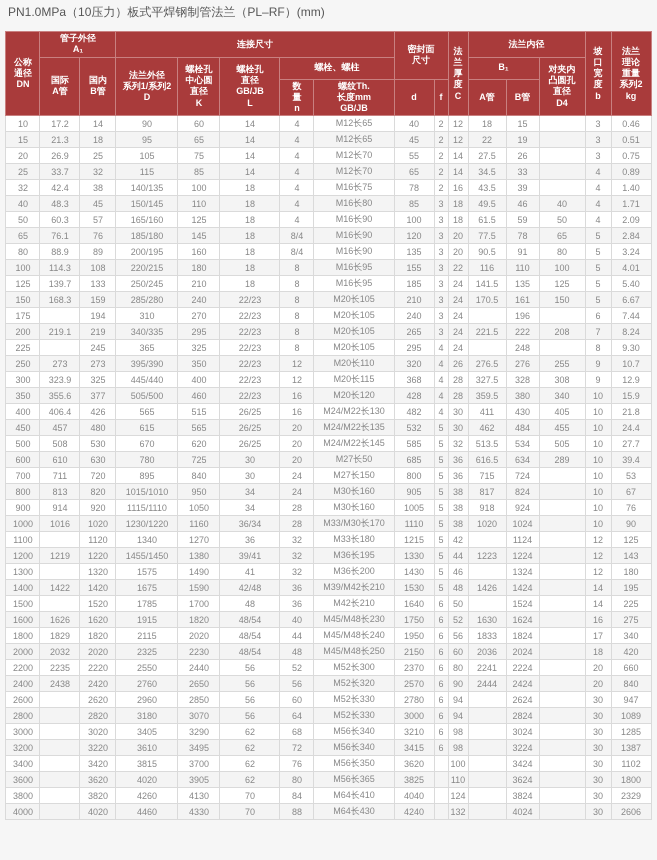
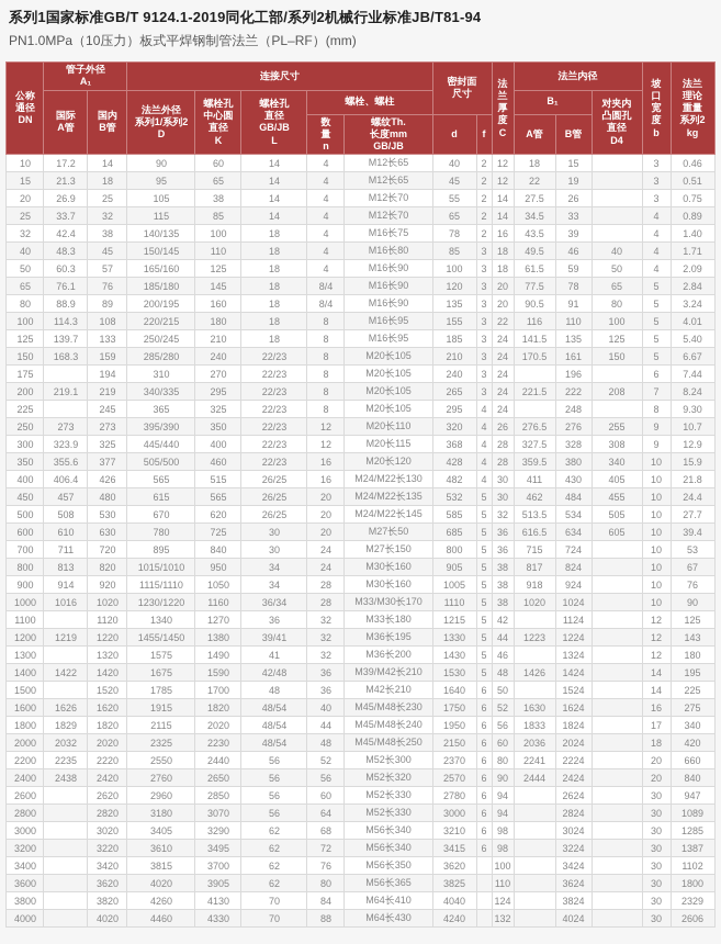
+ 系列1国家标准GB/T 9124.1-2019同化工部/系列2机械行业标准JB/T81-94
  PN1.0MPa（10压力）板式平焊钢制管法兰（PL–RF）(mm)
  公称 通径 DN	管子外径 A₁	连接尺寸	密封面 尺寸	法 兰 厚 度 C	法兰内径	坡 口 宽 度 b	法兰 理论 重量 系列2 kg
  国际 A管	国内 B管	法兰外径 系列1/系列2 D	螺栓孔 中心圆 直径 K	螺栓孔 直径 GB/JB L	螺栓、螺柱	B₁	对夹内 凸圆孔 直径 D4
  数 量 n	螺纹Th. 长度mm GB/JB	d	f	A管	B管
  10	17.2	14	90	60	14	4	M12长65	40	2	12	18	15		3	0.46
  15	21.3	18	95	65	14	4	M12长65	45	2	12	22	19		3	0.51
- 20	26.9	25	105	75	14	4	M12长70	55	2	14	27.5	26		3	0.75
+ 20	26.9	25	105	38	14	4	M12长70	55	2	14	27.5	26		3	0.75
  25	33.7	32	115	85	14	4	M12长70	65	2	14	34.5	33		4	0.89
  32	42.4	38	140/135	100	18	4	M16长75	78	2	16	43.5	39		4	1.40
  40	48.3	45	150/145	110	18	4	M16长80	85	3	18	49.5	46	40	4	1.71
  50	60.3	57	165/160	125	18	4	M16长90	100	3	18	61.5	59	50	4	2.09
  65	76.1	76	185/180	145	18	8/4	M16长90	120	3	20	77.5	78	65	5	2.84
  80	88.9	89	200/195	160	18	8/4	M16长90	135	3	20	90.5	91	80	5	3.24
  100	114.3	108	220/215	180	18	8	M16长95	155	3	22	116	110	100	5	4.01
  125	139.7	133	250/245	210	18	8	M16长95	185	3	24	141.5	135	125	5	5.40
  150	168.3	159	285/280	240	22/23	8	M20长105	210	3	24	170.5	161	150	5	6.67
  175		194	310	270	22/23	8	M20长105	240	3	24		196		6	7.44
  200	219.1	219	340/335	295	22/23	8	M20长105	265	3	24	221.5	222	208	7	8.24
  225		245	365	325	22/23	8	M20长105	295	4	24		248		8	9.30
  250	273	273	395/390	350	22/23	12	M20长110	320	4	26	276.5	276	255	9	10.7
  300	323.9	325	445/440	400	22/23	12	M20长115	368	4	28	327.5	328	308	9	12.9
  350	355.6	377	505/500	460	22/23	16	M20长120	428	4	28	359.5	380	340	10	15.9
  400	406.4	426	565	515	26/25	16	M24/M22长130	482	4	30	411	430	405	10	21.8
  450	457	480	615	565	26/25	20	M24/M22长135	532	5	30	462	484	455	10	24.4
  500	508	530	670	620	26/25	20	M24/M22长145	585	5	32	513.5	534	505	10	27.7
- 600	610	630	780	725	30	20	M27长50	685	5	36	616.5	634	289	10	39.4
+ 600	610	630	780	725	30	20	M27长50	685	5	36	616.5	634	605	10	39.4
  700	711	720	895	840	30	24	M27长150	800	5	36	715	724		10	53
  800	813	820	1015/1010	950	34	24	M30长160	905	5	38	817	824		10	67
  900	914	920	1115/1110	1050	34	28	M30长160	1005	5	38	918	924		10	76
  1000	1016	1020	1230/1220	1160	36/34	28	M33/M30长170	1110	5	38	1020	1024		10	90
  1100		1120	1340	1270	36	32	M33长180	1215	5	42		1124		12	125
  1200	1219	1220	1455/1450	1380	39/41	32	M36长195	1330	5	44	1223	1224		12	143
  1300		1320	1575	1490	41	32	M36长200	1430	5	46		1324		12	180
  1400	1422	1420	1675	1590	42/48	36	M39/M42长210	1530	5	48	1426	1424		14	195
  1500		1520	1785	1700	48	36	M42长210	1640	6	50		1524		14	225
  1600	1626	1620	1915	1820	48/54	40	M45/M48长230	1750	6	52	1630	1624		16	275
  1800	1829	1820	2115	2020	48/54	44	M45/M48长240	1950	6	56	1833	1824		17	340
  2000	2032	2020	2325	2230	48/54	48	M45/M48长250	2150	6	60	2036	2024		18	420
  2200	2235	2220	2550	2440	56	52	M52长300	2370	6	80	2241	2224		20	660
  2400	2438	2420	2760	2650	56	56	M52长320	2570	6	90	2444	2424		20	840
  2600		2620	2960	2850	56	60	M52长330	2780	6	94		2624		30	947
  2800		2820	3180	3070	56	64	M52长330	3000	6	94		2824		30	1089
  3000		3020	3405	3290	62	68	M56长340	3210	6	98		3024		30	1285
  3200		3220	3610	3495	62	72	M56长340	3415	6	98		3224		30	1387
  3400		3420	3815	3700	62	76	M56长350	3620		100		3424		30	1102
  3600		3620	4020	3905	62	80	M56长365	3825		110		3624		30	1800
  3800		3820	4260	4130	70	84	M64长410	4040		124		3824		30	2329
  4000		4020	4460	4330	70	88	M64长430	4240		132		4024		30	2606
